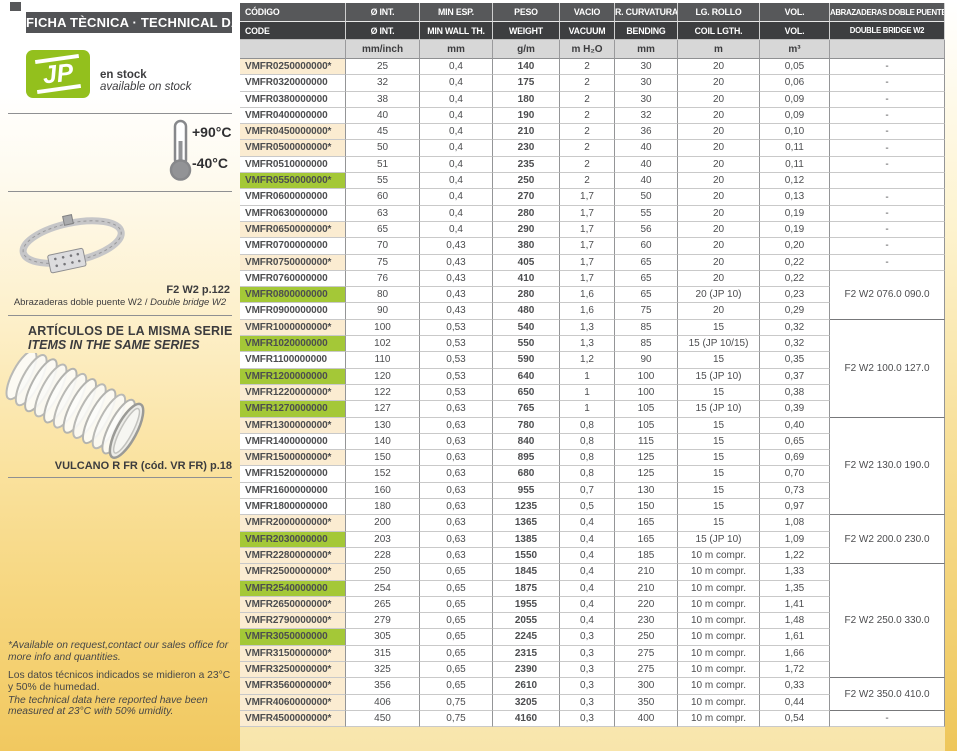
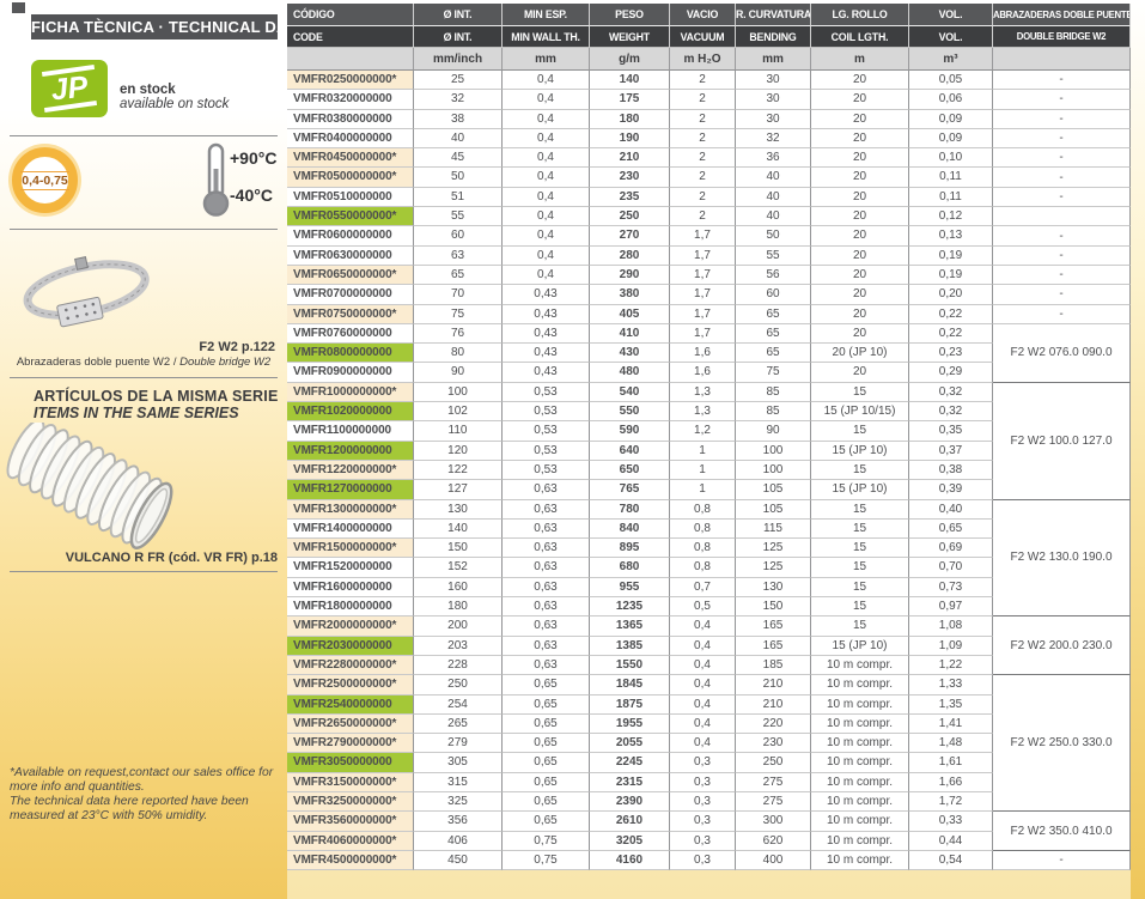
  FICHA TÈCNICA · TECHNICAL DA
  en stock
  available on stock
+ 0,4-0,75
  +90°C
  -40°C
  F2 W2 p.122
  Abrazaderas doble puente W2 / Double bridge W2
  ARTÍCULOS DE LA MISMA SERIE
  ITEMS IN THE SAME SERIES
  VULCANO R FR (cód. VR FR) p.18
  *Available on request,contact our sales office for more info and quantities.
- Los datos técnicos indicados se midieron a 23°C y 50% de humedad.
  The technical data here reported have been measured at 23°C with 50% umidity.
  CÓDIGO	Ø INT.	MIN ESP.	PESO	VACIO	R. CURVATURA	LG. ROLLO	VOL.	ABRAZADERAS DOBLE PUENTE
  CODE	Ø INT.	MIN WALL TH.	WEIGHT	VACUUM	BENDING	COIL LGTH.	VOL.	DOUBLE BRIDGE W2
  	mm/inch	mm	g/m	m H₂O	mm	m	m³
  VMFR0250000000*	25	0,4	140	2	30	20	0,05	-
  VMFR0320000000	32	0,4	175	2	30	20	0,06	-
  VMFR0380000000	38	0,4	180	2	30	20	0,09	-
  VMFR0400000000	40	0,4	190	2	32	20	0,09	-
  VMFR0450000000*	45	0,4	210	2	36	20	0,10	-
  VMFR0500000000*	50	0,4	230	2	40	20	0,11	-
  VMFR0510000000	51	0,4	235	2	40	20	0,11	-
  VMFR0550000000*	55	0,4	250	2	40	20	0,12
  VMFR0600000000	60	0,4	270	1,7	50	20	0,13	-
  VMFR0630000000	63	0,4	280	1,7	55	20	0,19	-
  VMFR0650000000*	65	0,4	290	1,7	56	20	0,19	-
  VMFR0700000000	70	0,43	380	1,7	60	20	0,20	-
  VMFR0750000000*	75	0,43	405	1,7	65	20	0,22	-
  VMFR0760000000	76	0,43	410	1,7	65	20	0,22	F2 W2 076.0 090.0
- VMFR0800000000	80	0,43	280	1,6	65	20 (JP 10)	0,23
+ VMFR0800000000	80	0,43	430	1,6	65	20 (JP 10)	0,23
  VMFR0900000000	90	0,43	480	1,6	75	20	0,29
  VMFR1000000000*	100	0,53	540	1,3	85	15	0,32	F2 W2 100.0 127.0
  VMFR1020000000	102	0,53	550	1,3	85	15 (JP 10/15)	0,32
  VMFR1100000000	110	0,53	590	1,2	90	15	0,35
  VMFR1200000000	120	0,53	640	1	100	15 (JP 10)	0,37
  VMFR1220000000*	122	0,53	650	1	100	15	0,38
  VMFR1270000000	127	0,63	765	1	105	15 (JP 10)	0,39
  VMFR1300000000*	130	0,63	780	0,8	105	15	0,40	F2 W2 130.0 190.0
  VMFR1400000000	140	0,63	840	0,8	115	15	0,65
  VMFR1500000000*	150	0,63	895	0,8	125	15	0,69
  VMFR1520000000	152	0,63	680	0,8	125	15	0,70
  VMFR1600000000	160	0,63	955	0,7	130	15	0,73
  VMFR1800000000	180	0,63	1235	0,5	150	15	0,97
  VMFR2000000000*	200	0,63	1365	0,4	165	15	1,08	F2 W2 200.0 230.0
  VMFR2030000000	203	0,63	1385	0,4	165	15 (JP 10)	1,09
  VMFR2280000000*	228	0,63	1550	0,4	185	10 m compr.	1,22
  VMFR2500000000*	250	0,65	1845	0,4	210	10 m compr.	1,33	F2 W2 250.0 330.0
  VMFR2540000000	254	0,65	1875	0,4	210	10 m compr.	1,35
  VMFR2650000000*	265	0,65	1955	0,4	220	10 m compr.	1,41
  VMFR2790000000*	279	0,65	2055	0,4	230	10 m compr.	1,48
  VMFR3050000000	305	0,65	2245	0,3	250	10 m compr.	1,61
  VMFR3150000000*	315	0,65	2315	0,3	275	10 m compr.	1,66
  VMFR3250000000*	325	0,65	2390	0,3	275	10 m compr.	1,72
  VMFR3560000000*	356	0,65	2610	0,3	300	10 m compr.	0,33	F2 W2 350.0 410.0
- VMFR4060000000*	406	0,75	3205	0,3	350	10 m compr.	0,44
+ VMFR4060000000*	406	0,75	3205	0,3	620	10 m compr.	0,44
  VMFR4500000000*	450	0,75	4160	0,3	400	10 m compr.	0,54	-
